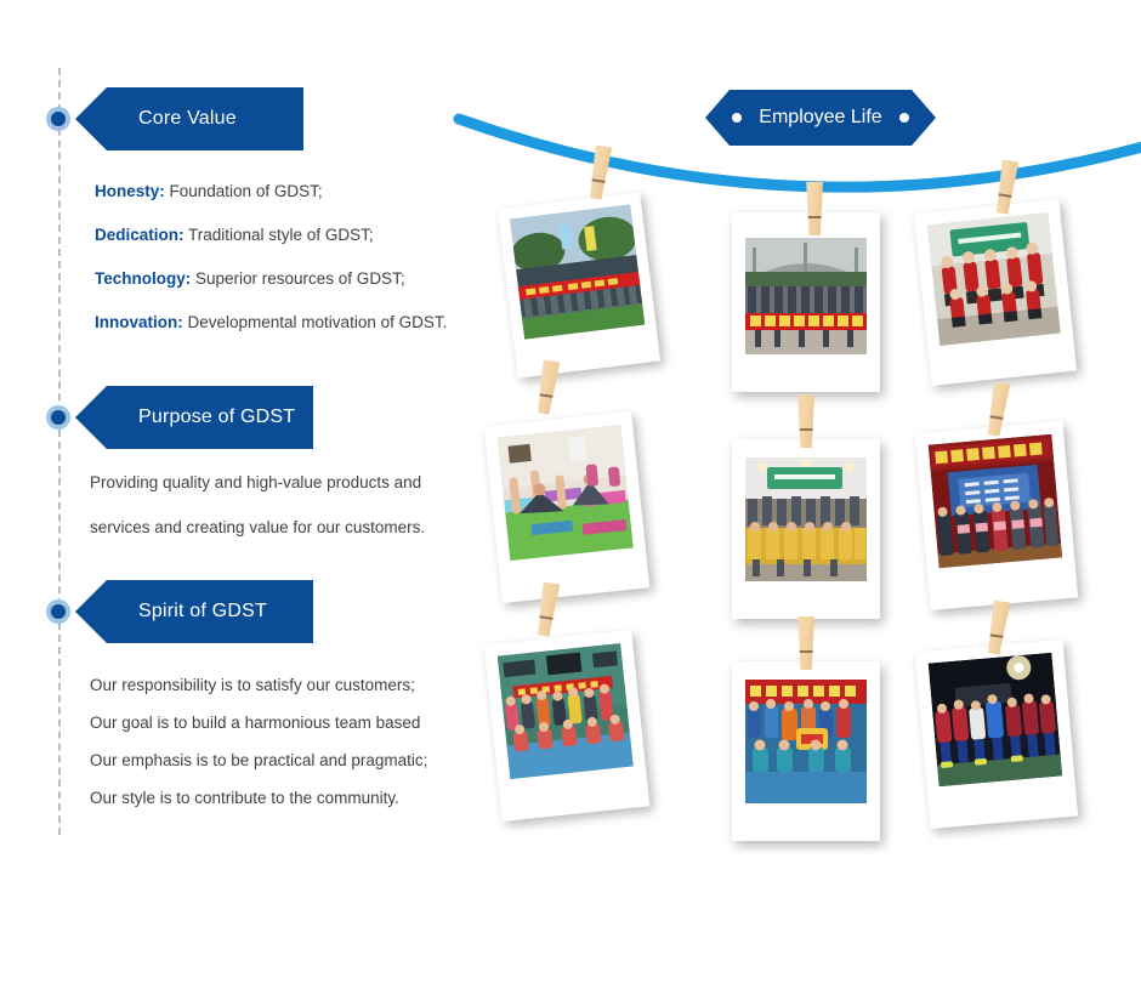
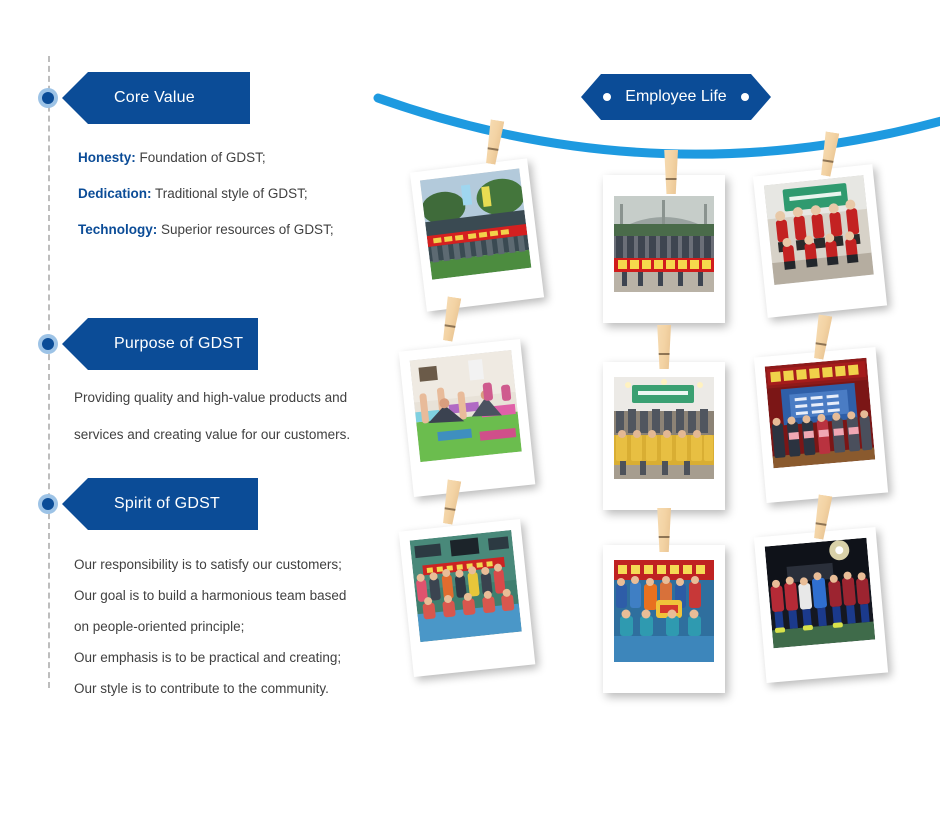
  Core Value
  Honesty: Foundation of GDST;
  Dedication: Traditional style of GDST;
  Technology: Superior resources of GDST;
- Innovation: Developmental motivation of GDST.
  Purpose of GDST
  Providing quality and high-value products and
  services and creating value for our customers.
  Spirit of GDST
  Our responsibility is to satisfy our customers;
  Our goal is to build a harmonious team based
+ on people-oriented principle;
- Our emphasis is to be practical and pragmatic;
+ Our emphasis is to be practical and creating;
  Our style is to contribute to the community.
  Employee Life
